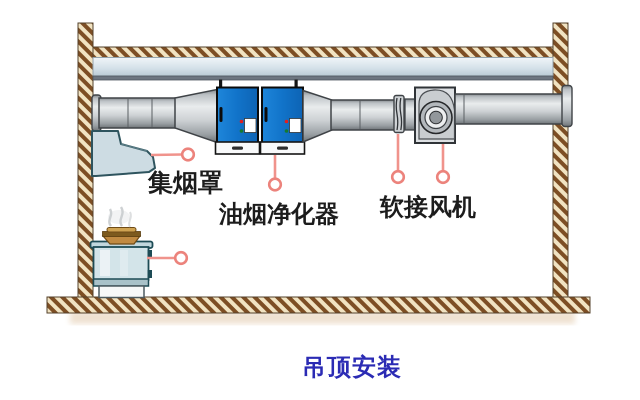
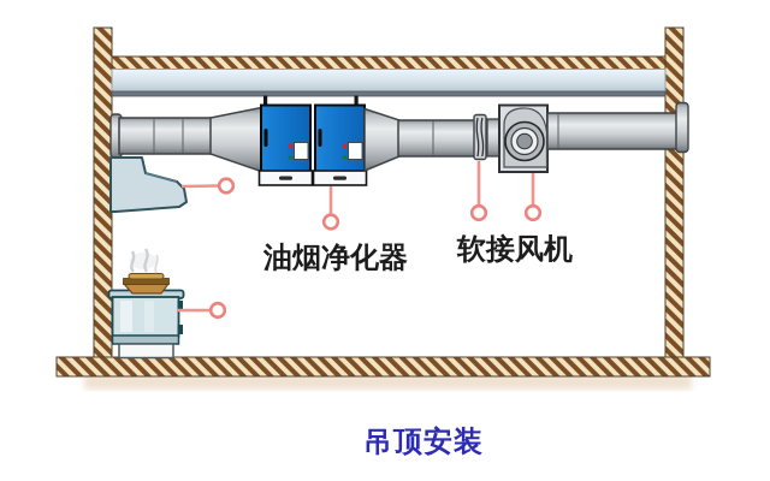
- 集烟罩
  油烟净化器
  软接风机
  吊顶安装
